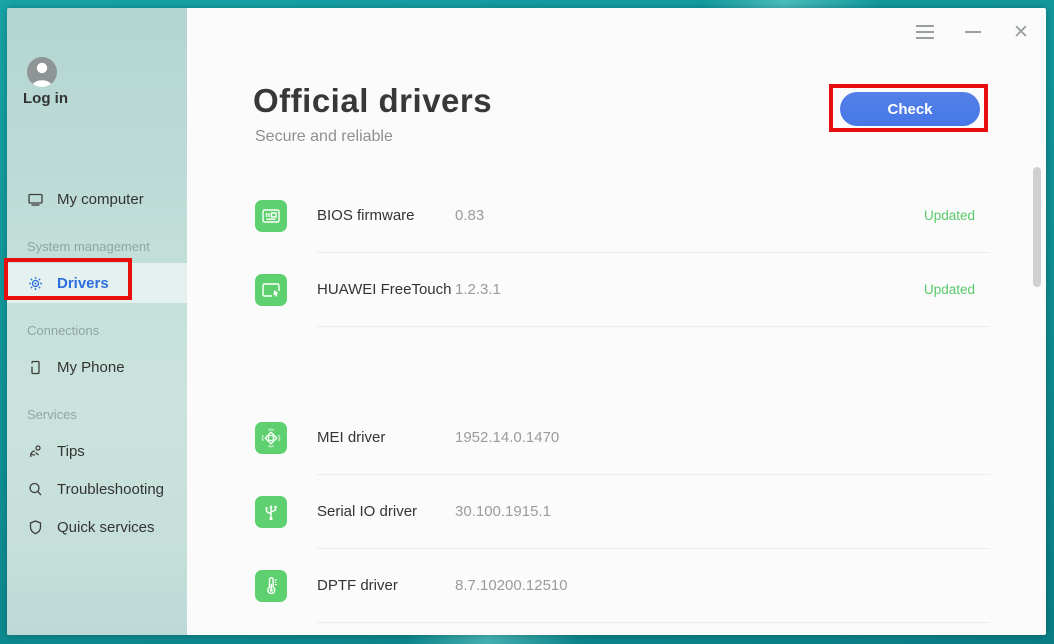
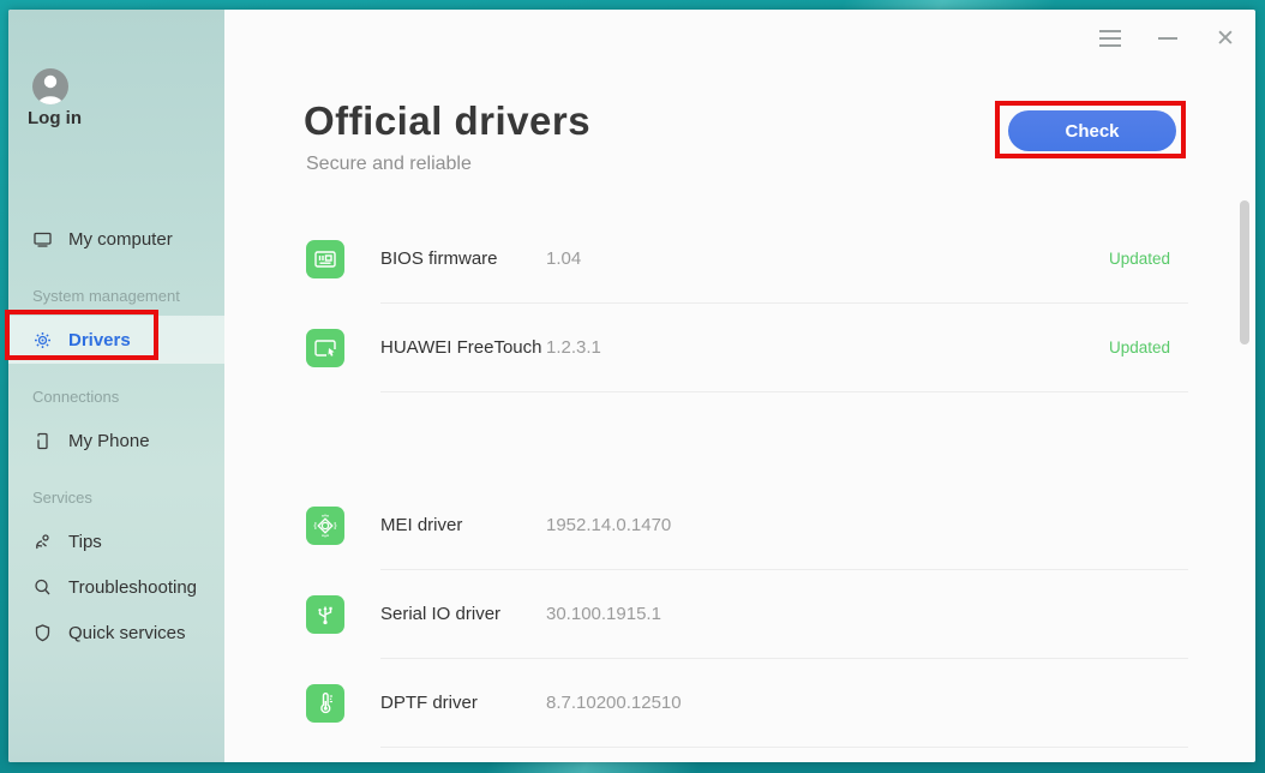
  Log in
  My computer
  System management
  Drivers
  Connections
  My Phone
  Services
  Tips
  Troubleshooting
  Quick services
  ✕
  Official drivers
  Secure and reliable
  Check
  BIOS firmware
- 0.83
+ 1.04
  Updated
  HUAWEI FreeTouch
  1.2.3.1
  Updated
  MEI driver
  1952.14.0.1470
  Serial IO driver
  30.100.1915.1
  DPTF driver
  8.7.10200.12510
